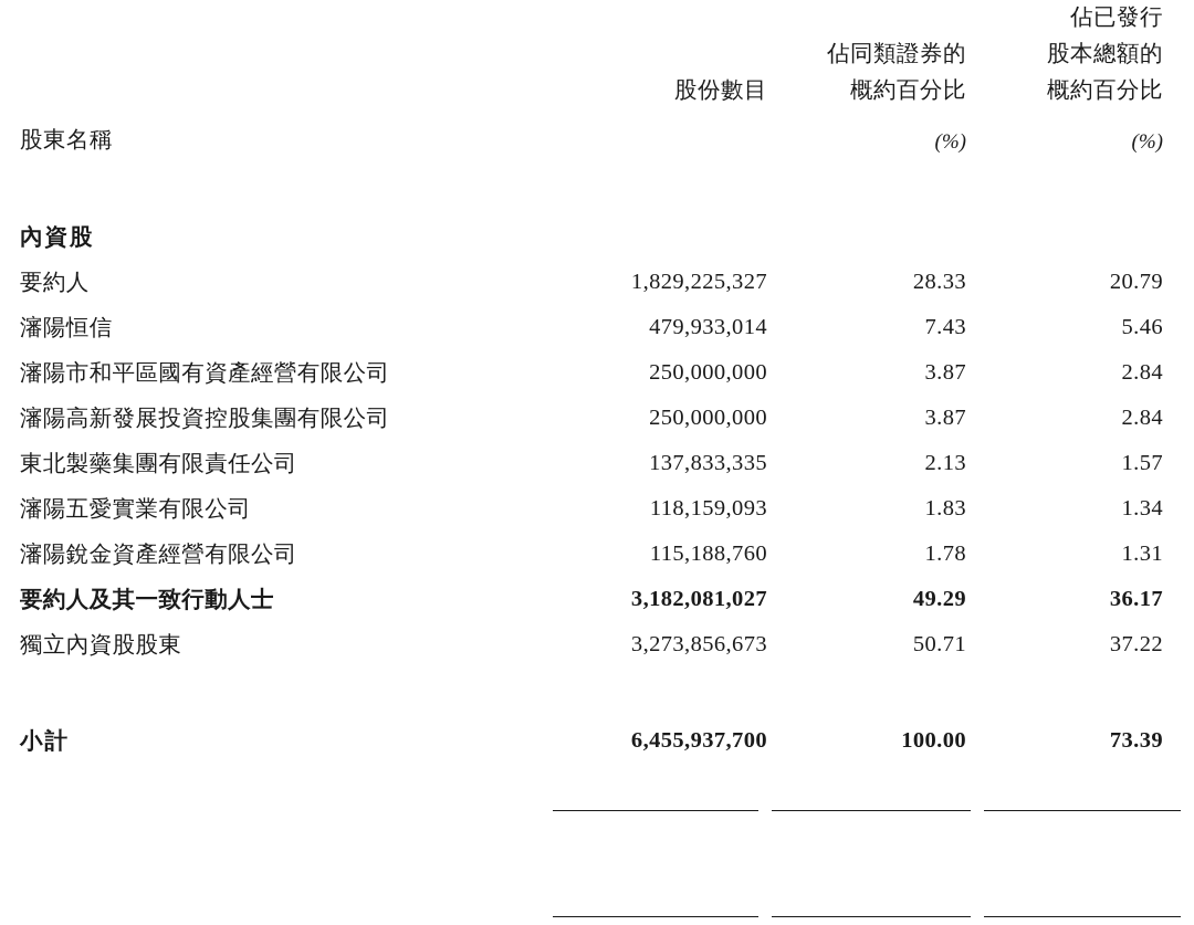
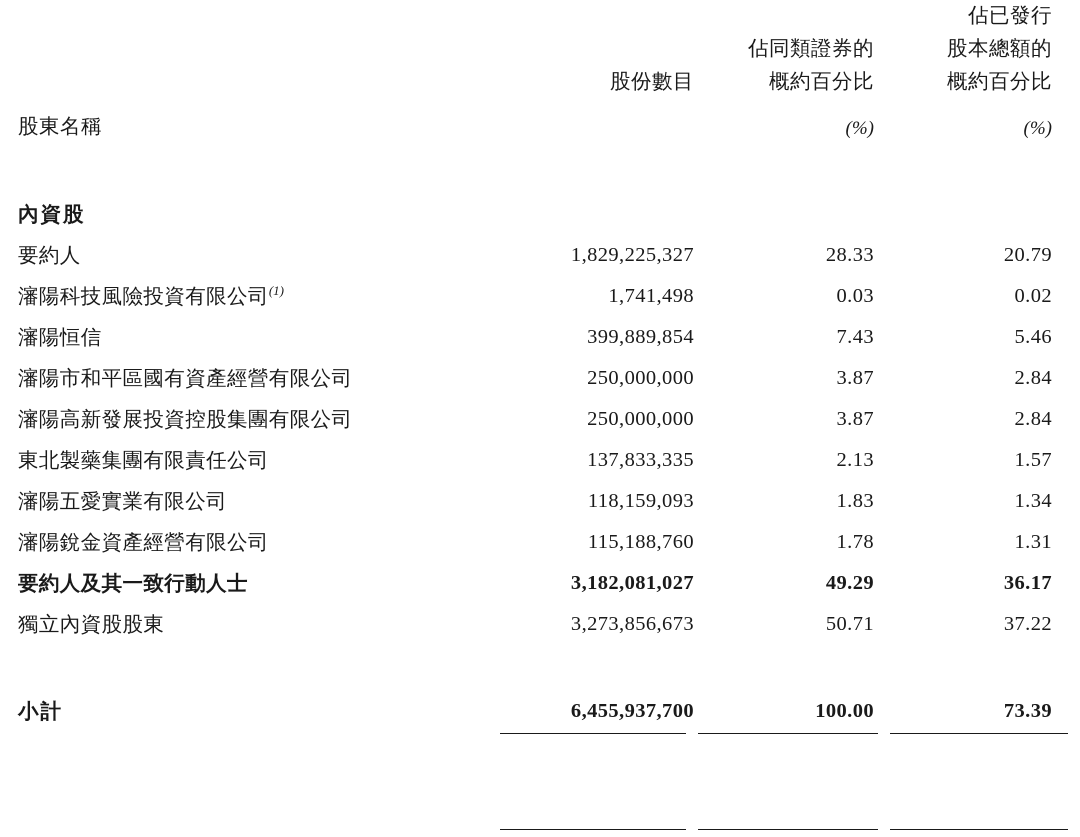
  股東名稱	股份數目	佔同類證券的 概約百分比 (%)	佔已發行 股本總額的 概約百分比 (%)
  內資股
  要約人	1,829,225,327	28.33	20.79
+ 瀋陽科技風險投資有限公司(1)	1,741,498	0.03	0.02
- 瀋陽恒信	479,933,014	7.43	5.46
+ 瀋陽恒信	399,889,854	7.43	5.46
  瀋陽市和平區國有資產經營有限公司	250,000,000	3.87	2.84
  瀋陽高新發展投資控股集團有限公司	250,000,000	3.87	2.84
  東北製藥集團有限責任公司	137,833,335	2.13	1.57
  瀋陽五愛實業有限公司	118,159,093	1.83	1.34
  瀋陽銳金資產經營有限公司	115,188,760	1.78	1.31
  要約人及其一致行動人士	3,182,081,027	49.29	36.17
  獨立內資股股東	3,273,856,673	50.71	37.22
  小計	6,455,937,700	100.00	73.39
